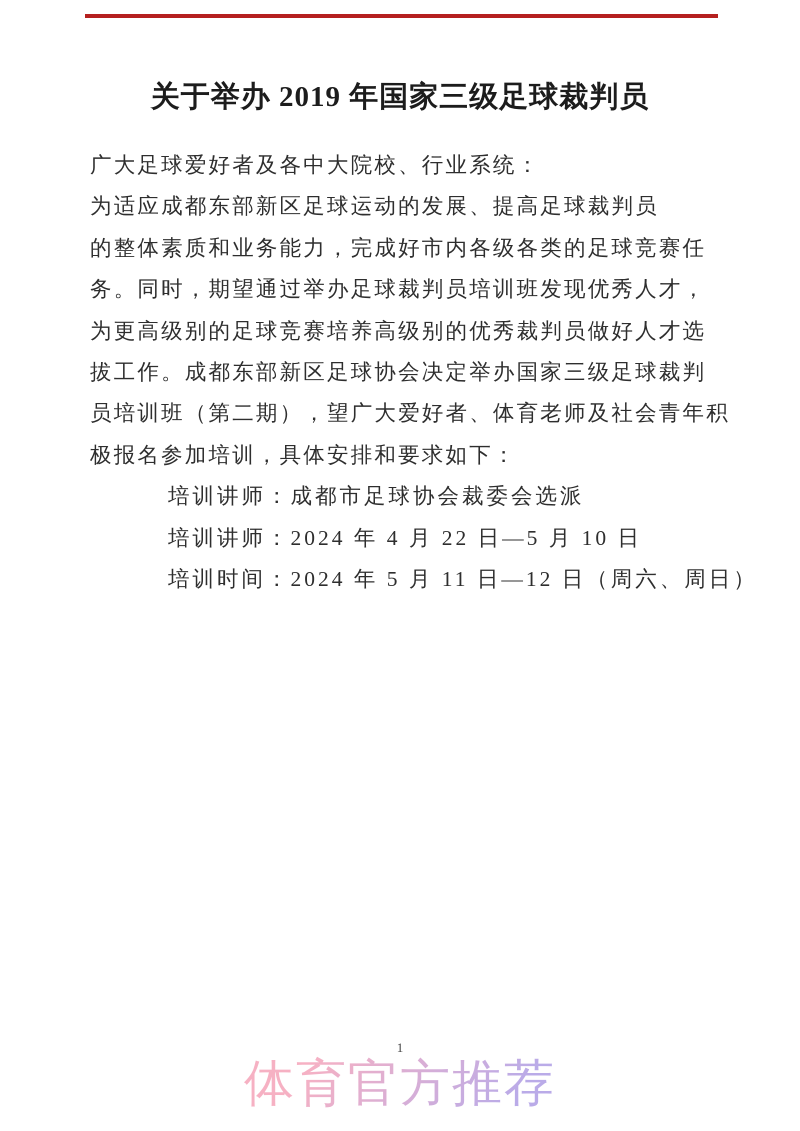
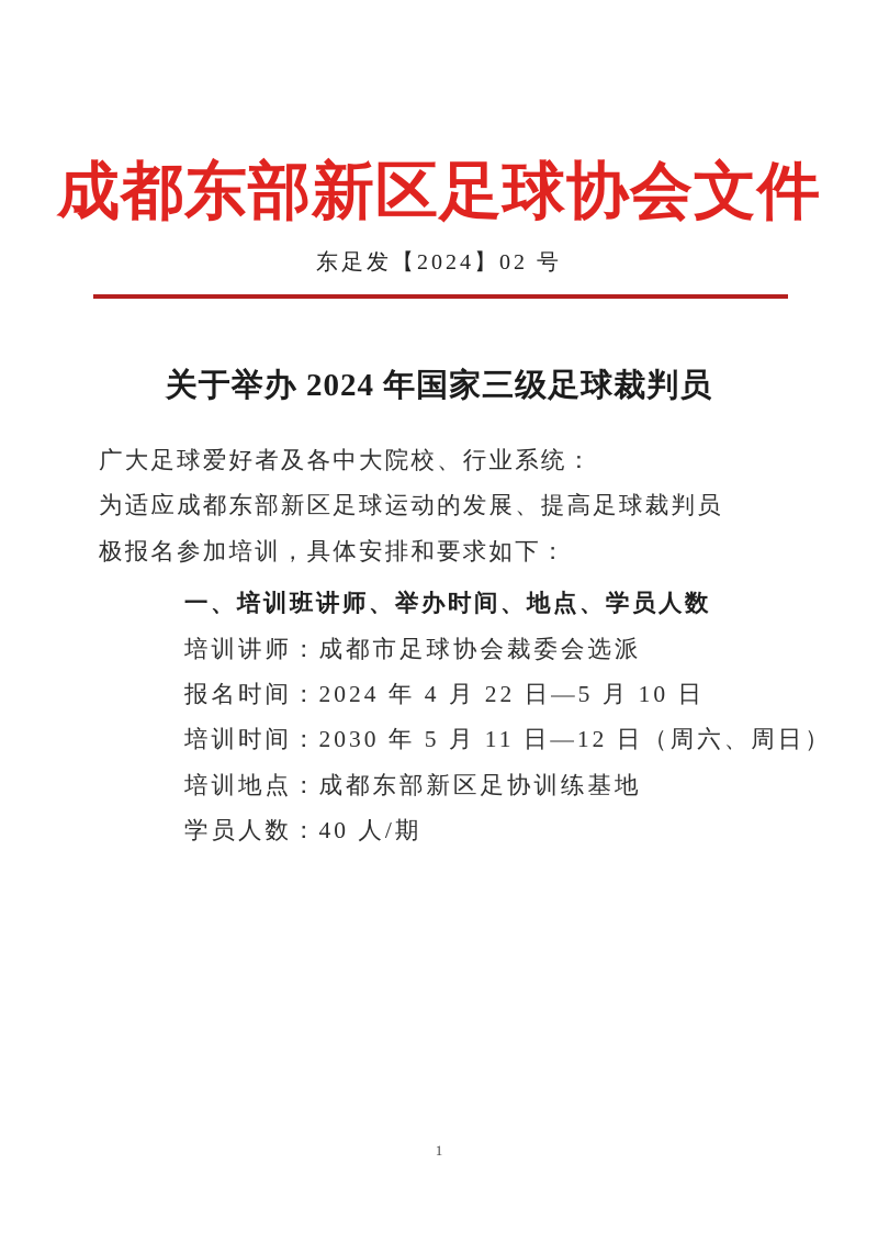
+ 成都东部新区足球协会文件
+ 东足发【2024】02 号
- 关于举办 2019 年国家三级足球裁判员
+ 关于举办 2024 年国家三级足球裁判员
  广大足球爱好者及各中大院校、行业系统：
  为适应成都东部新区足球运动的发展、提高足球裁判员
- 的整体素质和业务能力，完成好市内各级各类的足球竞赛任
- 务。同时，期望通过举办足球裁判员培训班发现优秀人才，
- 为更高级别的足球竞赛培养高级别的优秀裁判员做好人才选
- 拔工作。成都东部新区足球协会决定举办国家三级足球裁判
- 员培训班（第二期），望广大爱好者、体育老师及社会青年积
  极报名参加培训，具体安排和要求如下：
+ 一、培训班讲师、举办时间、地点、学员人数
  培训讲师：成都市足球协会裁委会选派
- 培训讲师：2024 年 4 月 22 日—5 月 10 日
+ 报名时间：2024 年 4 月 22 日—5 月 10 日
- 培训时间：2024 年 5 月 11 日—12 日（周六、周日）
+ 培训时间：2030 年 5 月 11 日—12 日（周六、周日）
+ 培训地点：成都东部新区足协训练基地
+ 学员人数：40 人/期
  1
- 体育官方推荐
